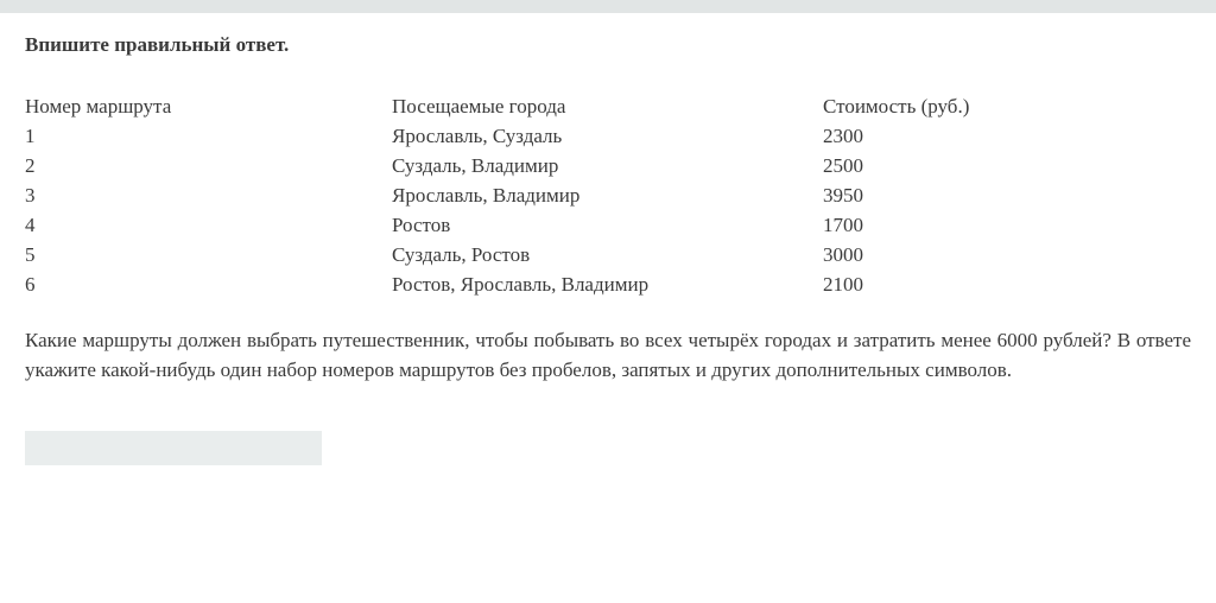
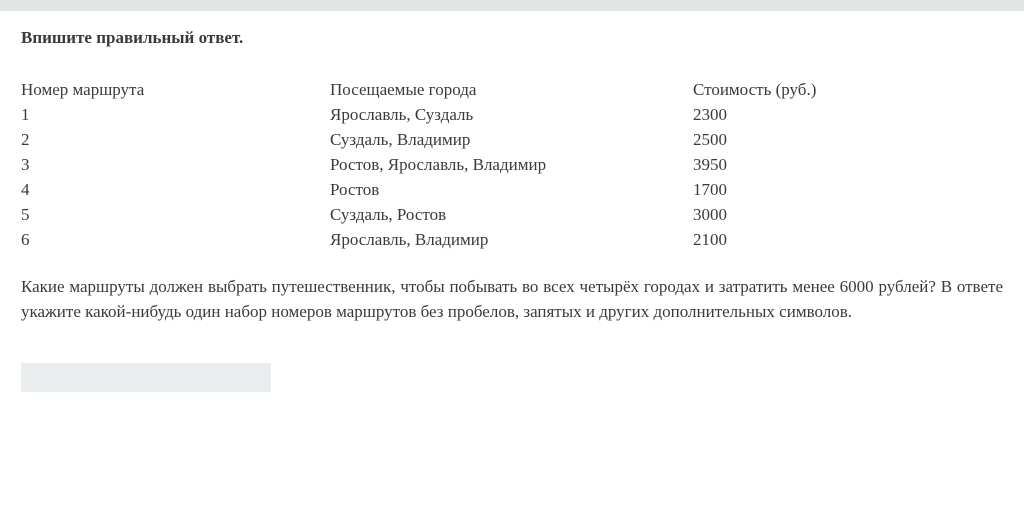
  Впишите правильный ответ.
  Номер маршрута	Посещаемые города	Стоимость (руб.)
  1	Ярославль, Суздаль	2300
  2	Суздаль, Владимир	2500
- 3	Ярославль, Владимир	3950
+ 3	Ростов, Ярославль, Владимир	3950
  4	Ростов	1700
  5	Суздаль, Ростов	3000
- 6	Ростов, Ярославль, Владимир	2100
+ 6	Ярославль, Владимир	2100
  Какие маршруты должен выбрать путешественник, чтобы побывать во всех четырёх городах и затратить менее 6000 рублей? В ответе укажите какой-нибудь один набор номеров маршрутов без пробелов, запятых и других дополнительных символов.
